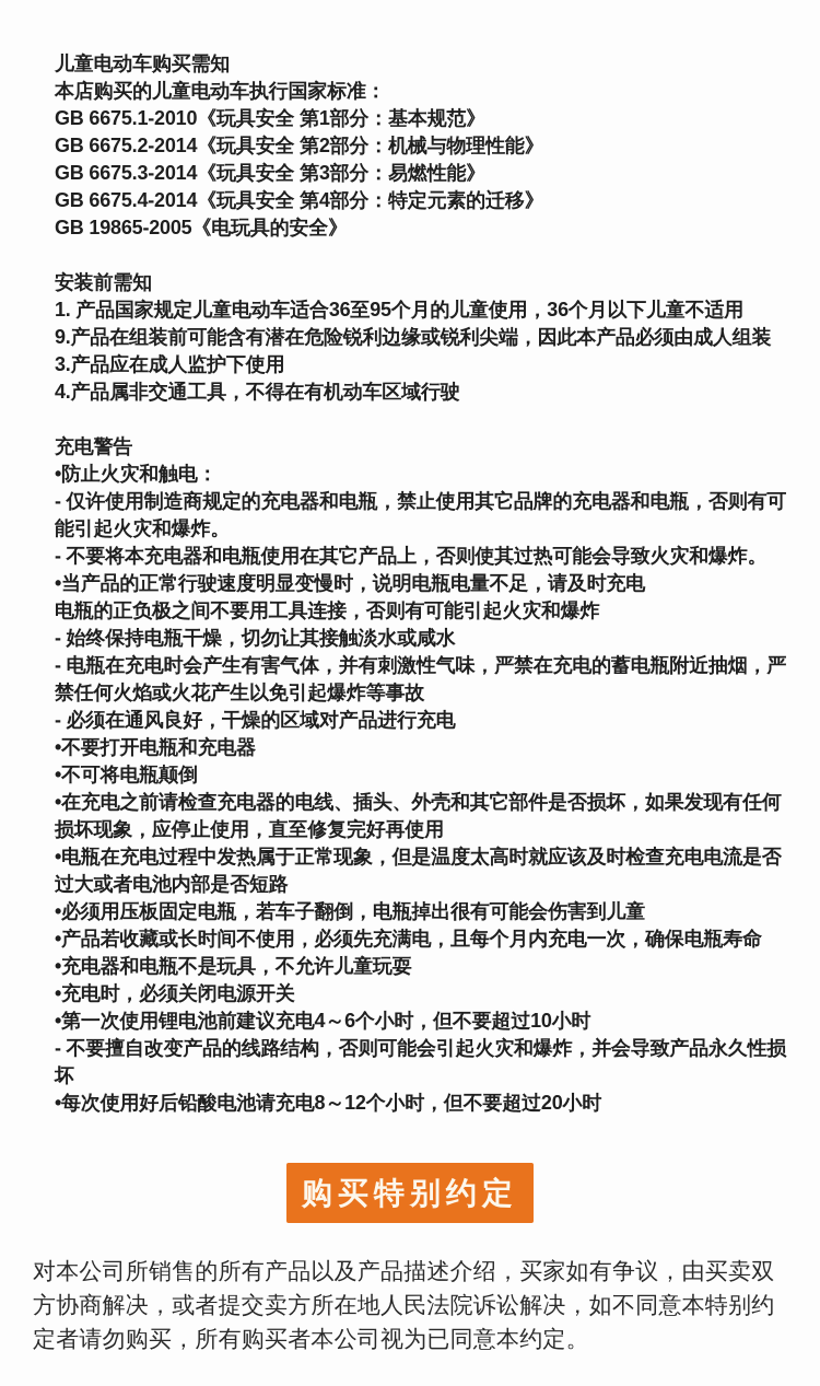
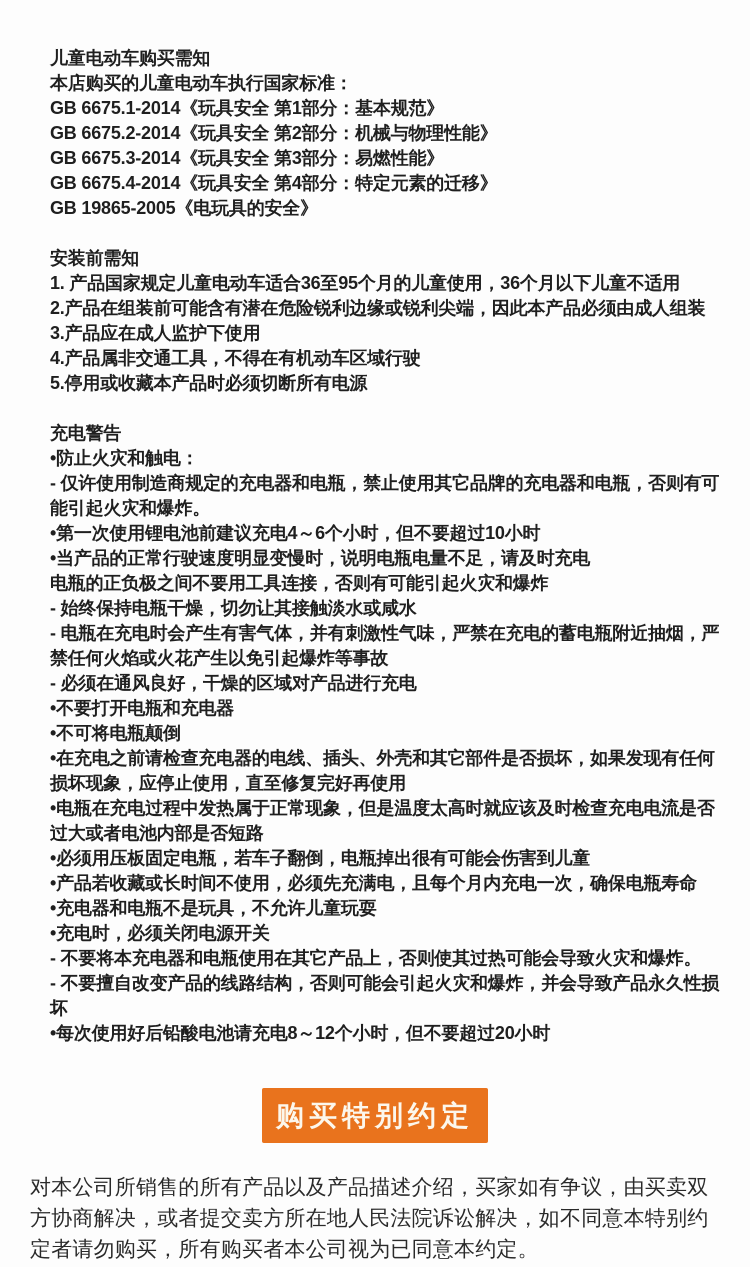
  儿童电动车购买需知
  本店购买的儿童电动车执行国家标准：
- GB 6675.1-2010《玩具安全 第1部分：基本规范》
+ GB 6675.1-2014《玩具安全 第1部分：基本规范》
  GB 6675.2-2014《玩具安全 第2部分：机械与物理性能》
  GB 6675.3-2014《玩具安全 第3部分：易燃性能》
  GB 6675.4-2014《玩具安全 第4部分：特定元素的迁移》
  GB 19865-2005《电玩具的安全》
  安装前需知
  1. 产品国家规定儿童电动车适合36至95个月的儿童使用，36个月以下儿童不适用
- 9.产品在组装前可能含有潜在危险锐利边缘或锐利尖端，因此本产品必须由成人组装
+ 2.产品在组装前可能含有潜在危险锐利边缘或锐利尖端，因此本产品必须由成人组装
  3.产品应在成人监护下使用
  4.产品属非交通工具，不得在有机动车区域行驶
+ 5.停用或收藏本产品时必须切断所有电源
  充电警告
  •防止火灾和触电：
  - 仅许使用制造商规定的充电器和电瓶，禁止使用其它品牌的充电器和电瓶，否则有可能引起火灾和爆炸。
- - 不要将本充电器和电瓶使用在其它产品上，否则使其过热可能会导致火灾和爆炸。
+ •第一次使用锂电池前建议充电4～6个小时，但不要超过10小时
  •当产品的正常行驶速度明显变慢时，说明电瓶电量不足，请及时充电
  电瓶的正负极之间不要用工具连接，否则有可能引起火灾和爆炸
  - 始终保持电瓶干燥，切勿让其接触淡水或咸水
  - 电瓶在充电时会产生有害气体，并有刺激性气味，严禁在充电的蓄电瓶附近抽烟，严禁任何火焰或火花产生以免引起爆炸等事故
  - 必须在通风良好，干燥的区域对产品进行充电
  •不要打开电瓶和充电器
  •不可将电瓶颠倒
  •在充电之前请检查充电器的电线、插头、外壳和其它部件是否损坏，如果发现有任何损坏现象，应停止使用，直至修复完好再使用
  •电瓶在充电过程中发热属于正常现象，但是温度太高时就应该及时检查充电电流是否过大或者电池内部是否短路
  •必须用压板固定电瓶，若车子翻倒，电瓶掉出很有可能会伤害到儿童
  •产品若收藏或长时间不使用，必须先充满电，且每个月内充电一次，确保电瓶寿命
  •充电器和电瓶不是玩具，不允许儿童玩耍
  •充电时，必须关闭电源开关
- •第一次使用锂电池前建议充电4～6个小时，但不要超过10小时
+ - 不要将本充电器和电瓶使用在其它产品上，否则使其过热可能会导致火灾和爆炸。
  - 不要擅自改变产品的线路结构，否则可能会引起火灾和爆炸，并会导致产品永久性损坏
  •每次使用好后铅酸电池请充电8～12个小时，但不要超过20小时
  购买特别约定
  对本公司所销售的所有产品以及产品描述介绍，买家如有争议，由买卖双方协商解决，或者提交卖方所在地人民法院诉讼解决，如不同意本特别约定者请勿购买，所有购买者本公司视为已同意本约定。
